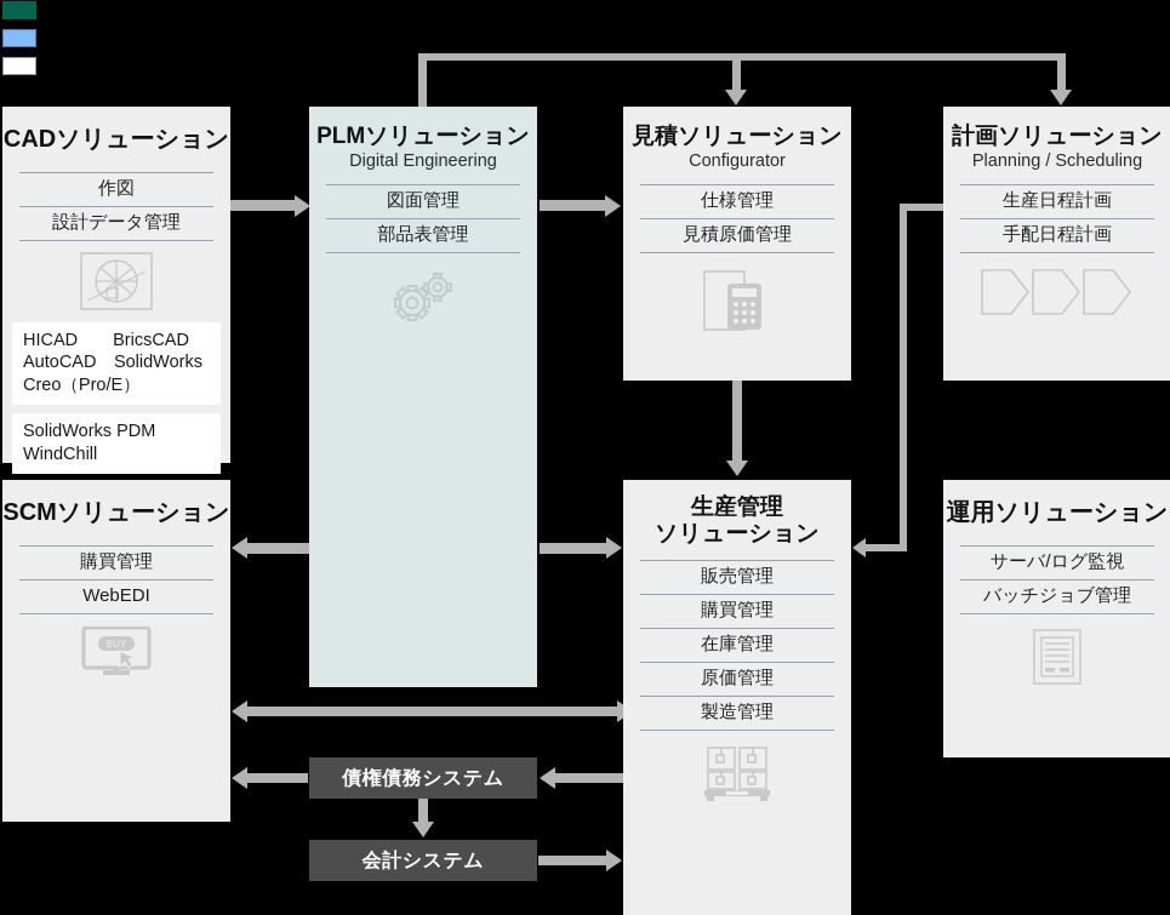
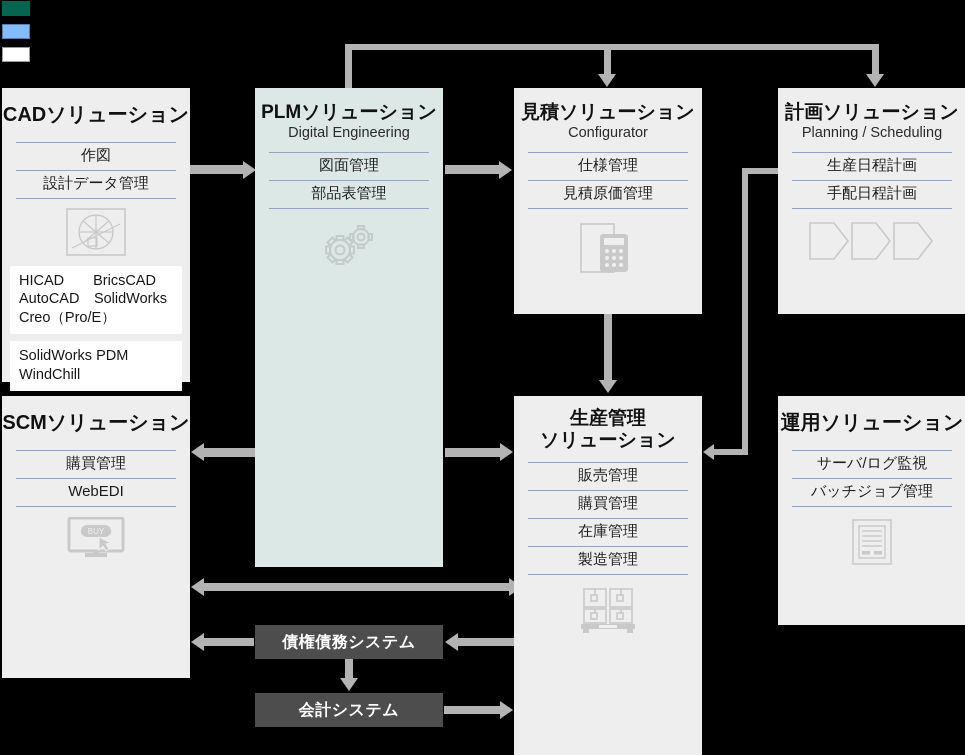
  CADソリューション
  作図
  設計データ管理
  HICAD BricsCAD
  AutoCAD SolidWorks
  Creo（Pro/E）
  SolidWorks PDM
  WindChill
  PLMソリューション
  Digital Engineering
  図面管理
  部品表管理
  見積ソリューション
  Configurator
  仕様管理
  見積原価管理
  計画ソリューション
  Planning / Scheduling
  生産日程計画
  手配日程計画
  SCMソリューション
  購買管理
  WebEDI
  BUY
  生産管理
  ソリューション
  販売管理
  購買管理
  在庫管理
- 原価管理
  製造管理
  運用ソリューション
  サーバ/ログ監視
  バッチジョブ管理
  債権債務システム
  会計システム
